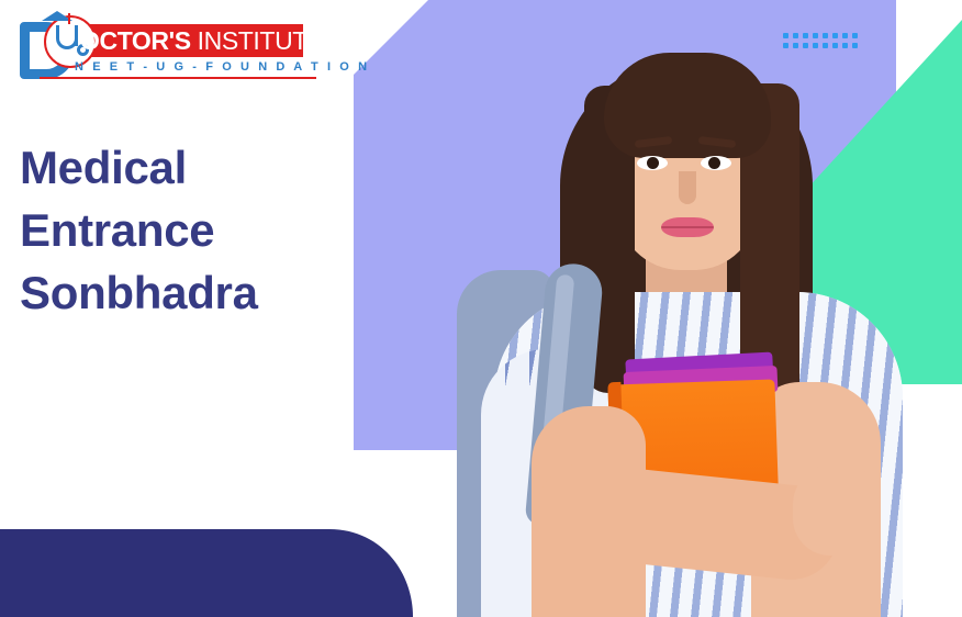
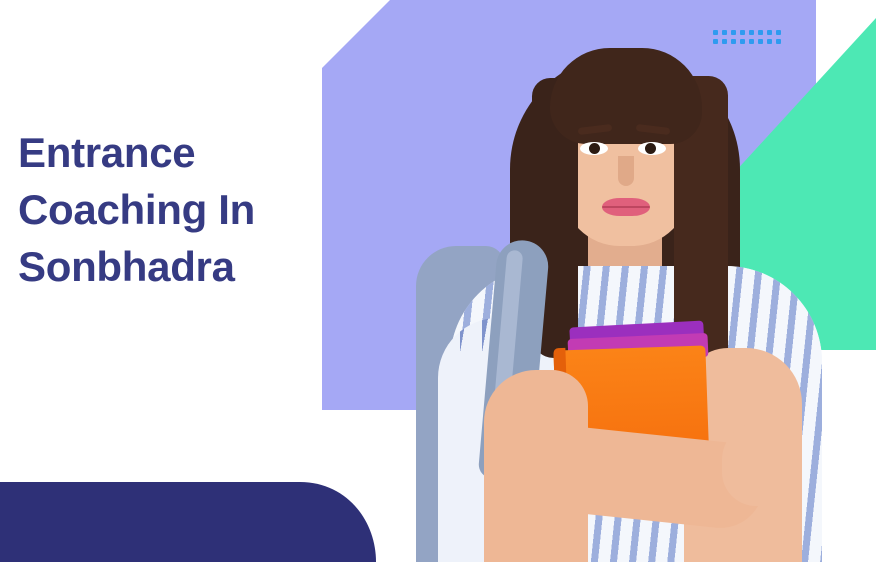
- OCTOR'S INSTITUTE
- N E E T - U G - F O U N D A T I O N
- Medical
  Entrance
+ Coaching In
  Sonbhadra
